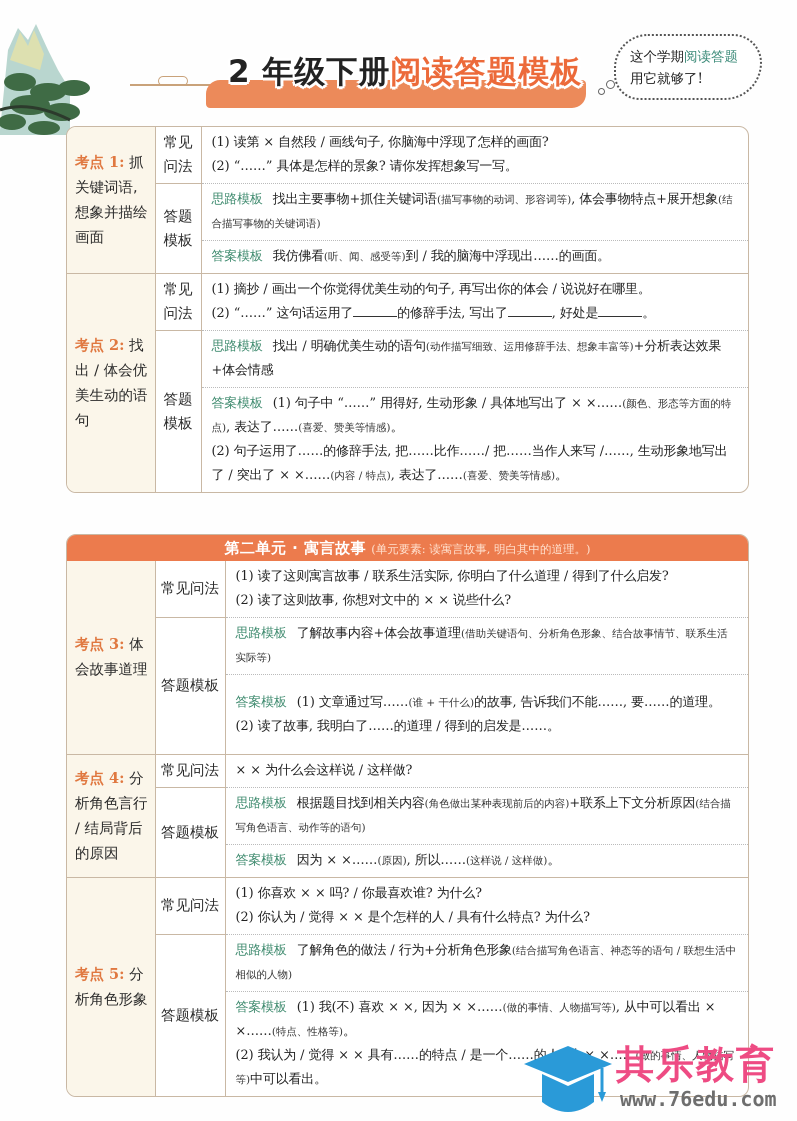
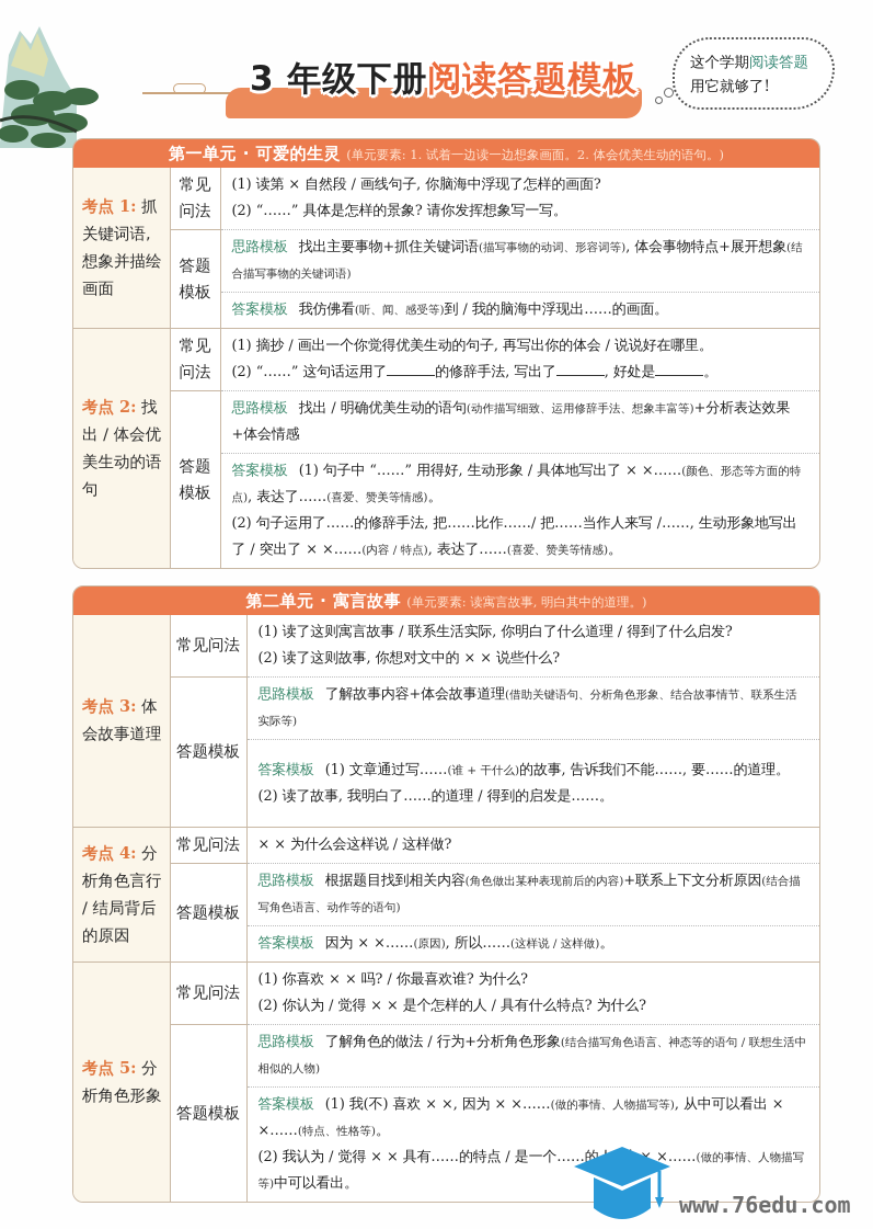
- 2 年级下册阅读答题模板
+ 3 年级下册阅读答题模板
  这个学期阅读答题
  用它就够了!
+ 第一单元 · 可爱的生灵 (单元要素: 1. 试着一边读一边想象画面。2. 体会优美生动的语句。)
  考点 1: 抓关键词语,想象并描绘画面	常见问法	(1) 读第 × 自然段 / 画线句子, 你脑海中浮现了怎样的画面? (2) “……” 具体是怎样的景象? 请你发挥想象写一写。
  答题模板	思路模板 找出主要事物+抓住关键词语(描写事物的动词、形容词等), 体会事物特点+展开想象(结合描写事物的关键词语)
  答案模板 我仿佛看(听、闻、感受等)到 / 我的脑海中浮现出……的画面。
  考点 2: 找出 / 体会优美生动的语句	常见问法	(1) 摘抄 / 画出一个你觉得优美生动的句子, 再写出你的体会 / 说说好在哪里。 (2) “……” 这句话运用了 的修辞手法, 写出了 , 好处是 。
  答题模板	思路模板 找出 / 明确优美生动的语句(动作描写细致、运用修辞手法、想象丰富等)+分析表达效果+体会情感
  答案模板 (1) 句子中 “……” 用得好, 生动形象 / 具体地写出了 × ×……(颜色、形态等方面的特点), 表达了……(喜爱、赞美等情感)。 (2) 句子运用了……的修辞手法, 把……比作……/ 把……当作人来写 /……, 生动形象地写出了 / 突出了 × ×……(内容 / 特点), 表达了……(喜爱、赞美等情感)。
  第二单元 · 寓言故事 (单元要素: 读寓言故事, 明白其中的道理。)
  考点 3: 体会故事道理	常见问法	(1) 读了这则寓言故事 / 联系生活实际, 你明白了什么道理 / 得到了什么启发? (2) 读了这则故事, 你想对文中的 × × 说些什么?
  答题模板	思路模板 了解故事内容+体会故事道理(借助关键语句、分析角色形象、结合故事情节、联系生活实际等)
  答案模板 (1) 文章通过写……(谁 + 干什么)的故事, 告诉我们不能……, 要……的道理。 (2) 读了故事, 我明白了……的道理 / 得到的启发是……。
  考点 4: 分析角色言行 / 结局背后的原因	常见问法	× × 为什么会这样说 / 这样做?
  答题模板	思路模板 根据题目找到相关内容(角色做出某种表现前后的内容)+联系上下文分析原因(结合描写角色语言、动作等的语句)
  答案模板 因为 × ×……(原因), 所以……(这样说 / 这样做)。
  考点 5: 分析角色形象	常见问法	(1) 你喜欢 × × 吗? / 你最喜欢谁? 为什么? (2) 你认为 / 觉得 × × 是个怎样的人 / 具有什么特点? 为什么?
  答题模板	思路模板 了解角色的做法 / 行为+分析角色形象(结合描写角色语言、神态等的语句 / 联想生活中相似的人物)
  答案模板 (1) 我(不) 喜欢 × ×, 因为 × ×……(做的事情、人物描写等), 从中可以看出 × ×……(特点、性格等)。 (2) 我认为 / 觉得 × × 具有……的特点 / 是一个……的 ×……(做的事情、人物描写等)中可以看出。
- 其乐教育
  www.76edu.com
